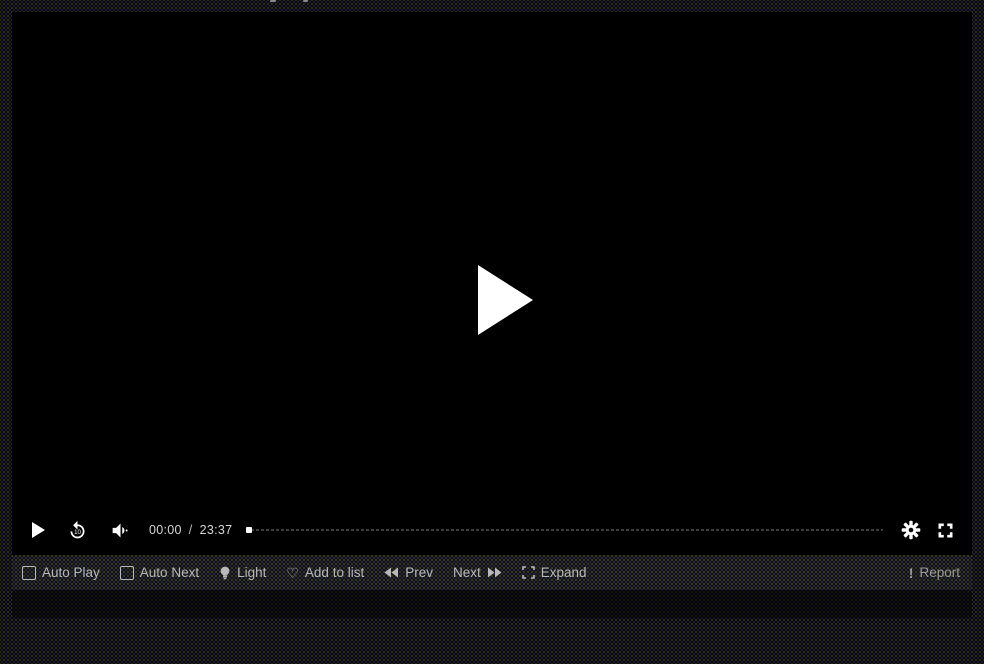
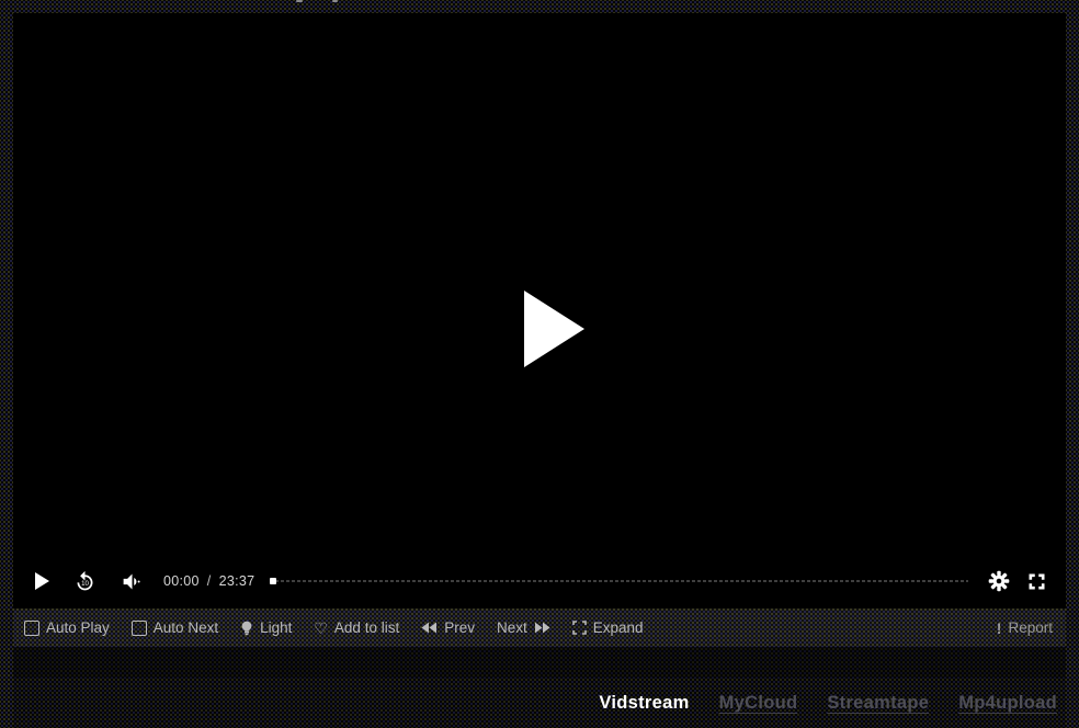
  00:00
  /
  23:37
  Auto Play
  Auto Next
  Light
  ♡
  Add to list
  Prev
  Next
  Expand
  !
  Report
+ Vidstream
+ MyCloud
+ Streamtape
+ Mp4upload
